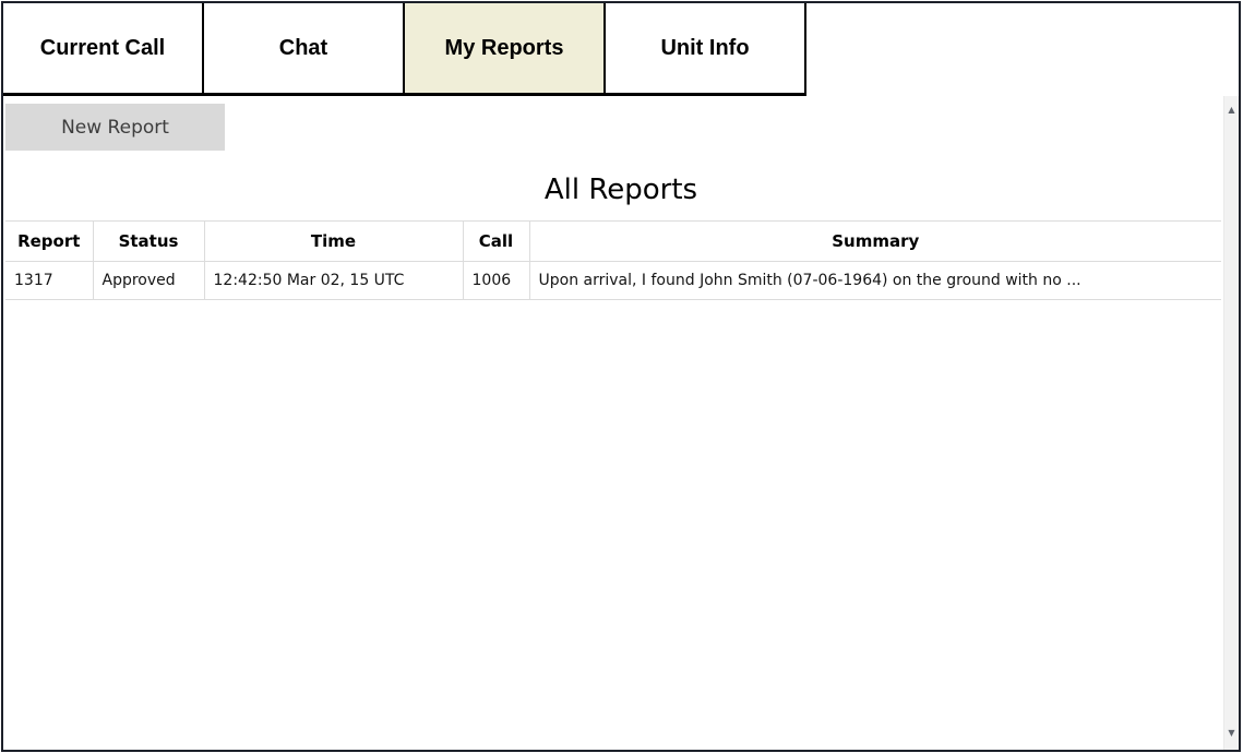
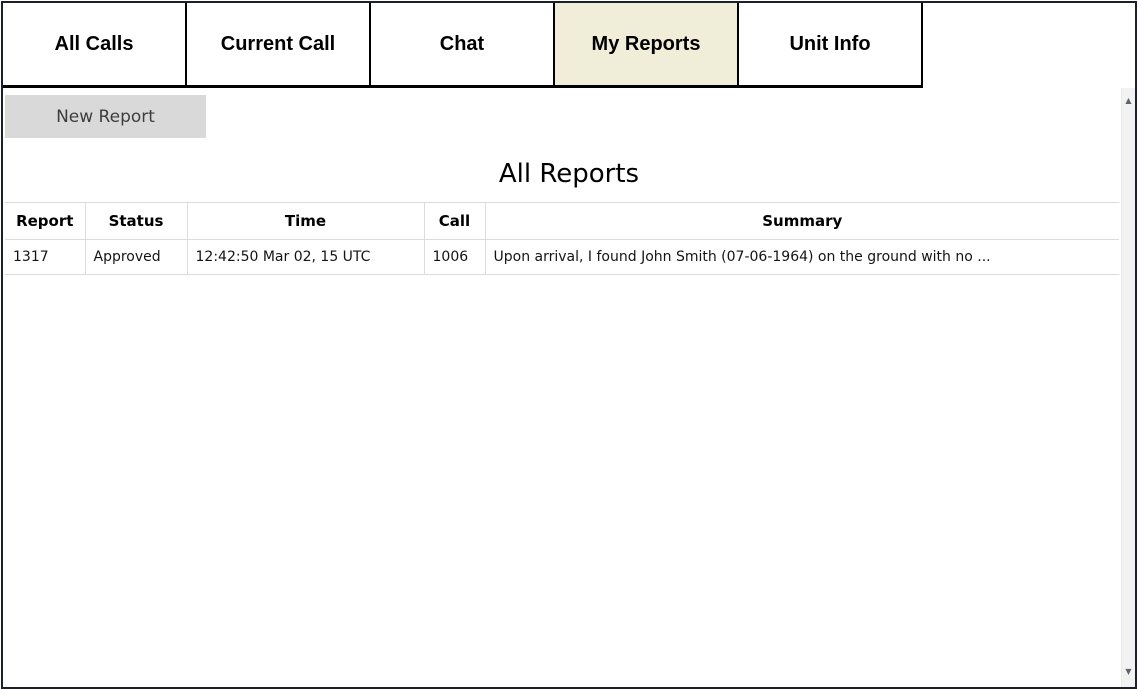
+ All Calls
  Current Call
  Chat
  My Reports
  Unit Info
  New Report
  All Reports
  Report	Status	Time	Call	Summary
  1317	Approved	12:42:50 Mar 02, 15 UTC	1006	Upon arrival, I found John Smith (07-06-1964) on the ground with no ...
  ▲
  ▼
